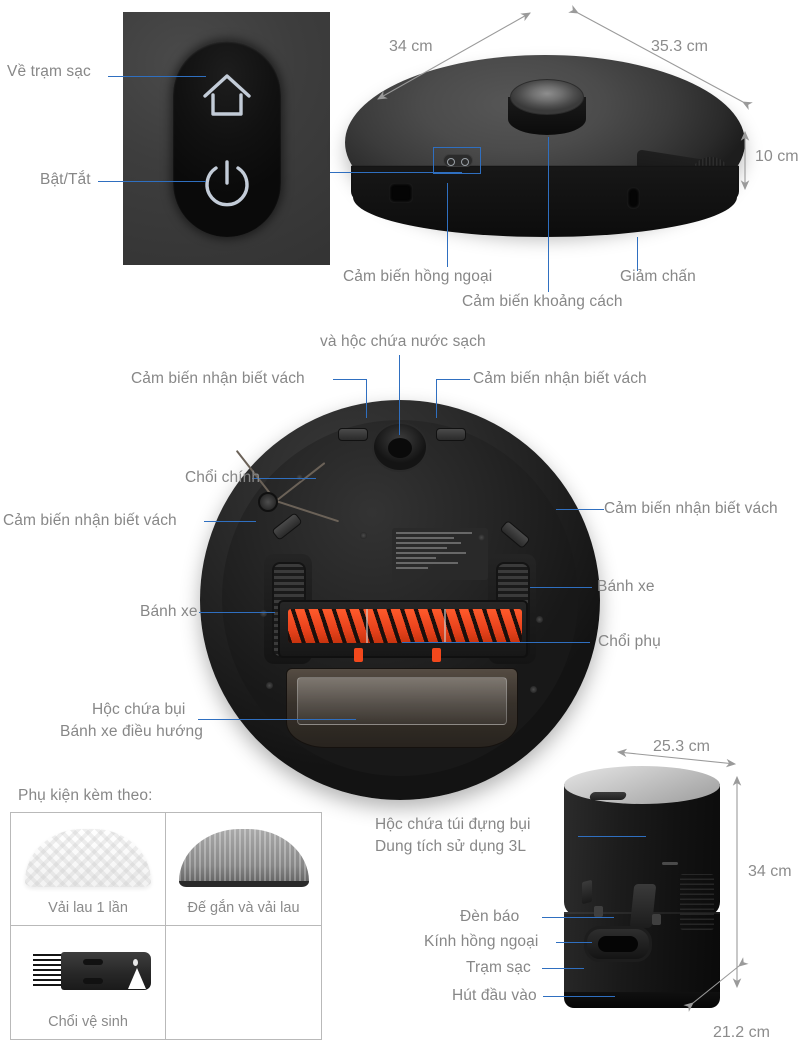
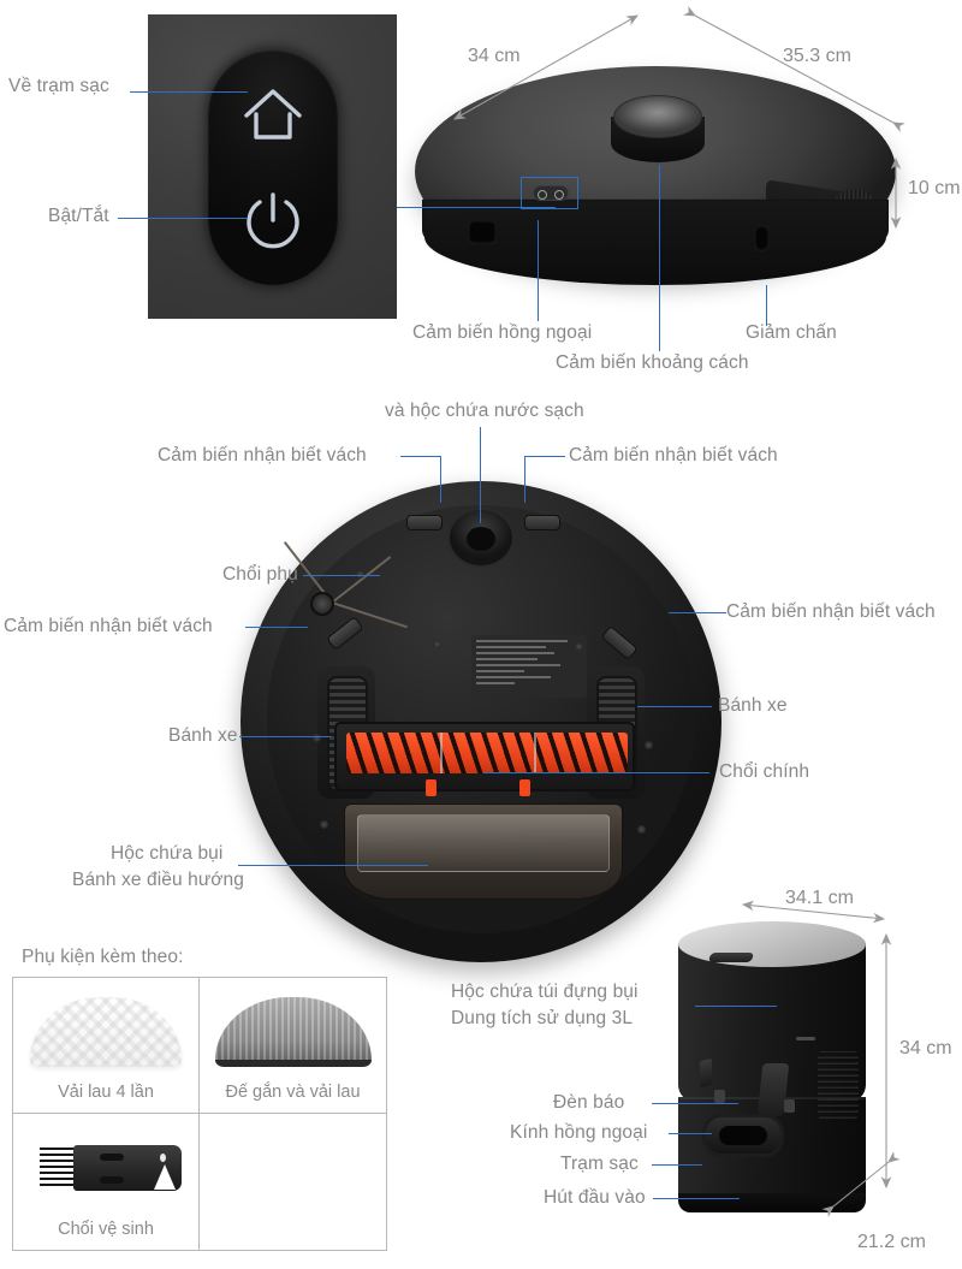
  Phụ kiện kèm theo:
- Vải lau 1 lần
+ Vải lau 4 lần
  Đế gắn và vải lau
  Chổi vệ sinh
  Về trạm sạc
  Bật/Tắt
  34 cm
  35.3 cm
  10 cm
  Cảm biến hồng ngoại
  Cảm biến khoảng cách
  Giảm chấn
  và hộc chứa nước sạch
  Cảm biến nhận biết vách
  Cảm biến nhận biết vách
- Chổi chính
+ Chổi phụ
  Cảm biến nhận biết vách
  Cảm biến nhận biết vách
  Bánh xe
  Bánh xe
- Chổi phụ
+ Chổi chính
  Hộc chứa bụi
  Bánh xe điều hướng
- 25.3 cm
+ 34.1 cm
  34 cm
  21.2 cm
  Hộc chứa túi đựng bụi
  Dung tích sử dụng 3L
  Đèn báo
  Kính hồng ngoại
  Trạm sạc
  Hút đầu vào
